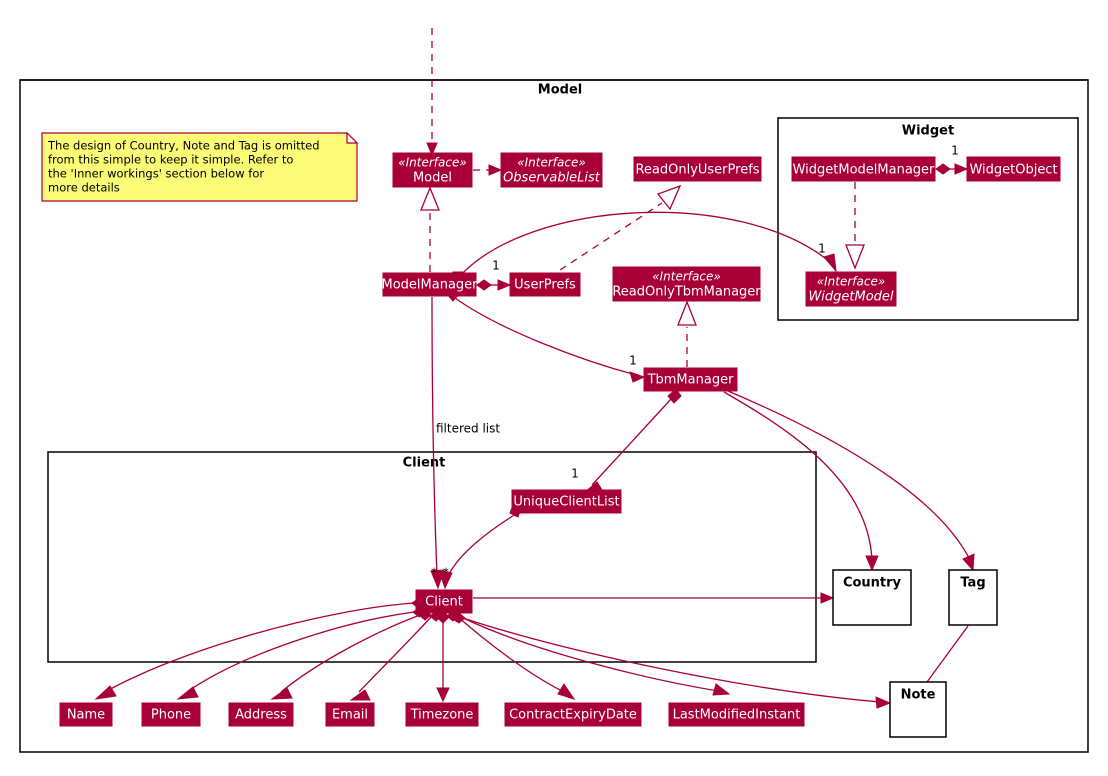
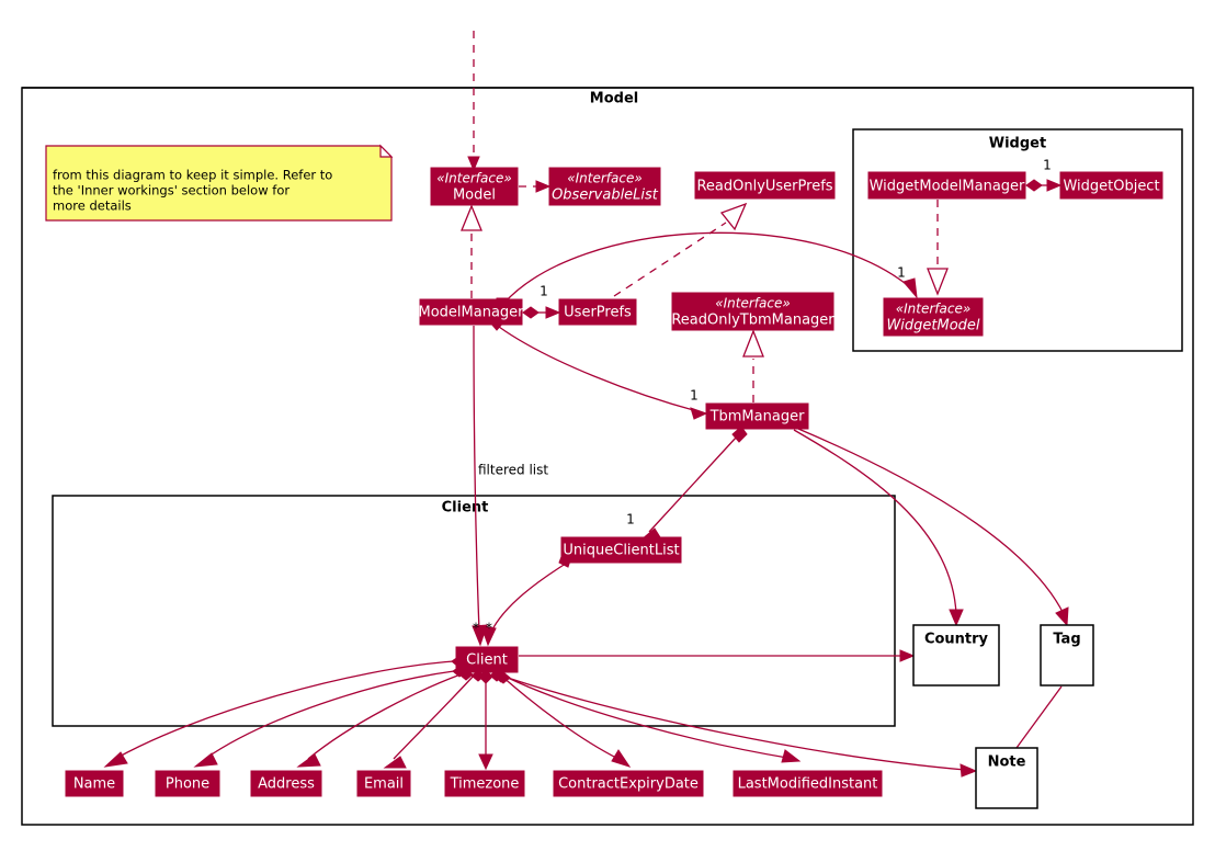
  Model
  Widget
  Client
  «Interface»
  Model
  «Interface»
  ObservableList
  ReadOnlyUserPrefs
  WidgetModelManager
  WidgetObject
  «Interface»
  WidgetModel
  ModelManager
  UserPrefs
  «Interface»
  ReadOnlyTbmManager
  TbmManager
  UniqueClientList
  Client
  Name
  Phone
  Address
  Email
  Timezone
  ContractExpiryDate
  LastModifiedInstant
  Country
  Tag
  Note
  1
  1
  1
  1
  1
  filtered list
  *
  *
- The design of Country, Note and Tag is omitted
- from this simple to keep it simple. Refer to
+ from this diagram to keep it simple. Refer to
  the 'Inner workings' section below for
  more details
